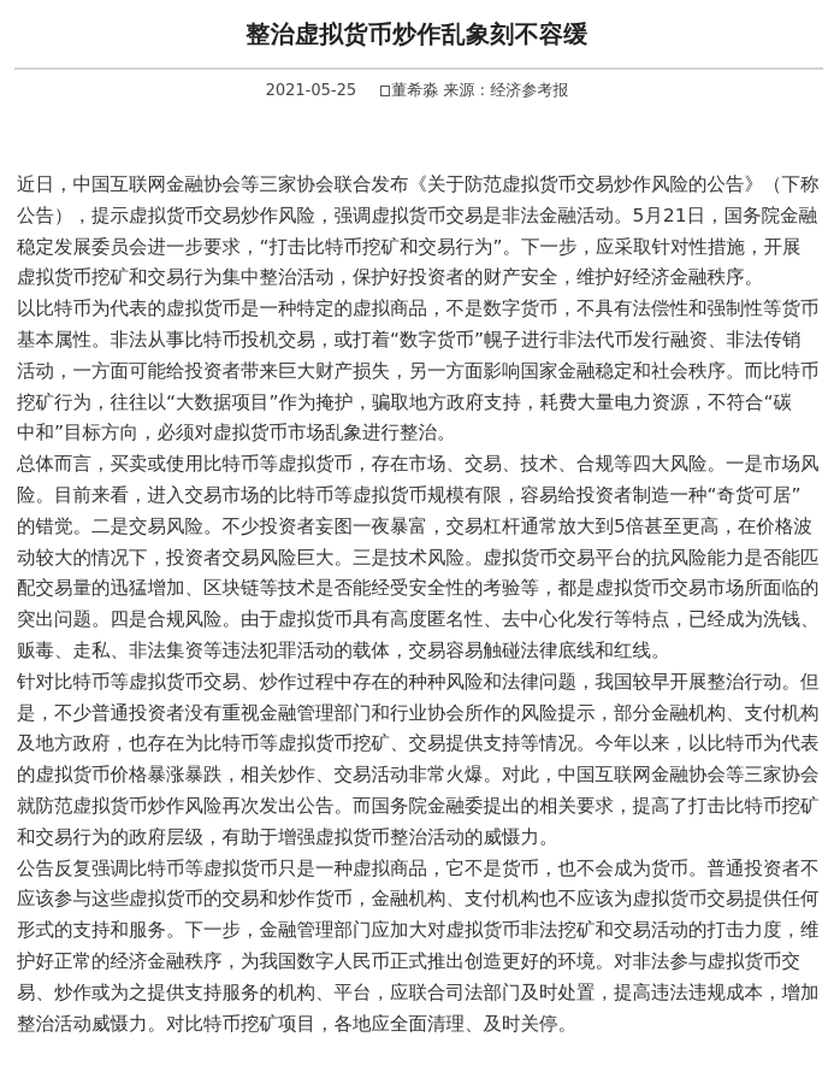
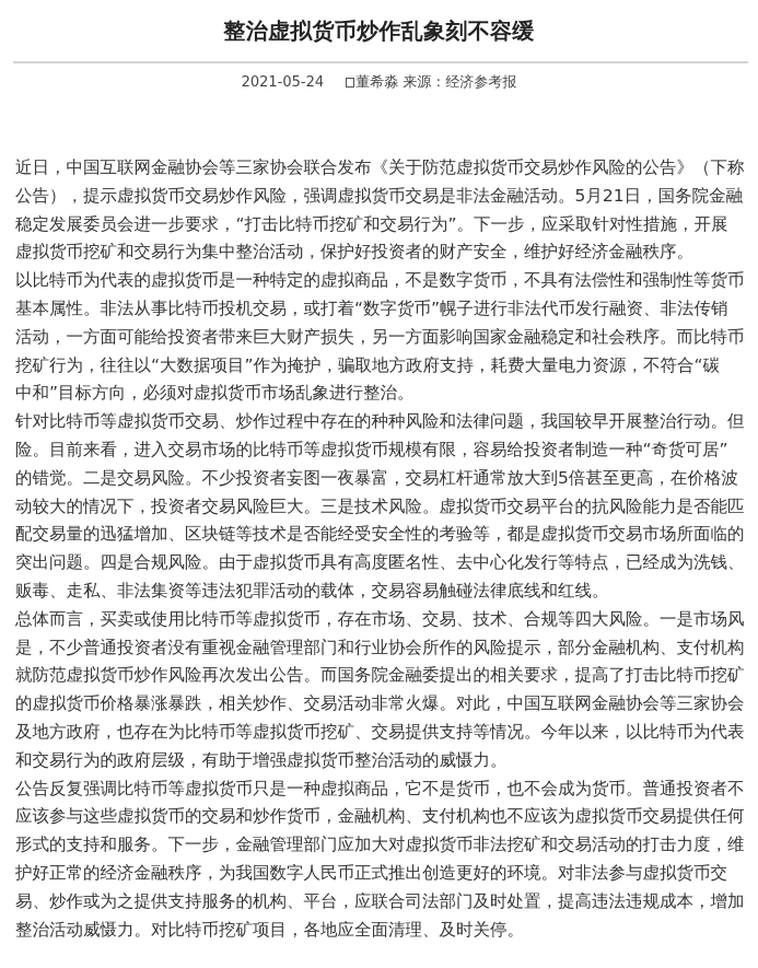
  整治虚拟货币炒作乱象刻不容缓
- 2021-05-25 董希淼 来源：经济参考报
+ 2021-05-24 董希淼 来源：经济参考报
  近日，中国互联网金融协会等三家协会联合发布《关于防范虚拟货币交易炒作风险的公告》（下称
  公告），提示虚拟货币交易炒作风险，强调虚拟货币交易是非法金融活动。5月21日，国务院金融
  稳定发展委员会进一步要求，“打击比特币挖矿和交易行为”。下一步，应采取针对性措施，开展
  虚拟货币挖矿和交易行为集中整治活动，保护好投资者的财产安全，维护好经济金融秩序。
  以比特币为代表的虚拟货币是一种特定的虚拟商品，不是数字货币，不具有法偿性和强制性等货币
  基本属性。非法从事比特币投机交易，或打着“数字货币”幌子进行非法代币发行融资、非法传销
  活动，一方面可能给投资者带来巨大财产损失，另一方面影响国家金融稳定和社会秩序。而比特币
  挖矿行为，往往以“大数据项目”作为掩护，骗取地方政府支持，耗费大量电力资源，不符合“碳
  中和”目标方向，必须对虚拟货币市场乱象进行整治。
- 总体而言，买卖或使用比特币等虚拟货币，存在市场、交易、技术、合规等四大风险。一是市场风
+ 针对比特币等虚拟货币交易、炒作过程中存在的种种风险和法律问题，我国较早开展整治行动。但
  险。目前来看，进入交易市场的比特币等虚拟货币规模有限，容易给投资者制造一种“奇货可居”
  的错觉。二是交易风险。不少投资者妄图一夜暴富，交易杠杆通常放大到5倍甚至更高，在价格波
  动较大的情况下，投资者交易风险巨大。三是技术风险。虚拟货币交易平台的抗风险能力是否能匹
  配交易量的迅猛增加、区块链等技术是否能经受安全性的考验等，都是虚拟货币交易市场所面临的
  突出问题。四是合规风险。由于虚拟货币具有高度匿名性、去中心化发行等特点，已经成为洗钱、
  贩毒、走私、非法集资等违法犯罪活动的载体，交易容易触碰法律底线和红线。
- 针对比特币等虚拟货币交易、炒作过程中存在的种种风险和法律问题，我国较早开展整治行动。但
+ 总体而言，买卖或使用比特币等虚拟货币，存在市场、交易、技术、合规等四大风险。一是市场风
  是，不少普通投资者没有重视金融管理部门和行业协会所作的风险提示，部分金融机构、支付机构
- 及地方政府，也存在为比特币等虚拟货币挖矿、交易提供支持等情况。今年以来，以比特币为代表
+ 就防范虚拟货币炒作风险再次发出公告。而国务院金融委提出的相关要求，提高了打击比特币挖矿
  的虚拟货币价格暴涨暴跌，相关炒作、交易活动非常火爆。对此，中国互联网金融协会等三家协会
- 就防范虚拟货币炒作风险再次发出公告。而国务院金融委提出的相关要求，提高了打击比特币挖矿
+ 及地方政府，也存在为比特币等虚拟货币挖矿、交易提供支持等情况。今年以来，以比特币为代表
  和交易行为的政府层级，有助于增强虚拟货币整治活动的威慑力。
  公告反复强调比特币等虚拟货币只是一种虚拟商品，它不是货币，也不会成为货币。普通投资者不
  应该参与这些虚拟货币的交易和炒作货币，金融机构、支付机构也不应该为虚拟货币交易提供任何
  形式的支持和服务。下一步，金融管理部门应加大对虚拟货币非法挖矿和交易活动的打击力度，维
  护好正常的经济金融秩序，为我国数字人民币正式推出创造更好的环境。对非法参与虚拟货币交
  易、炒作或为之提供支持服务的机构、平台，应联合司法部门及时处置，提高违法违规成本，增加
  整治活动威慑力。对比特币挖矿项目，各地应全面清理、及时关停。
